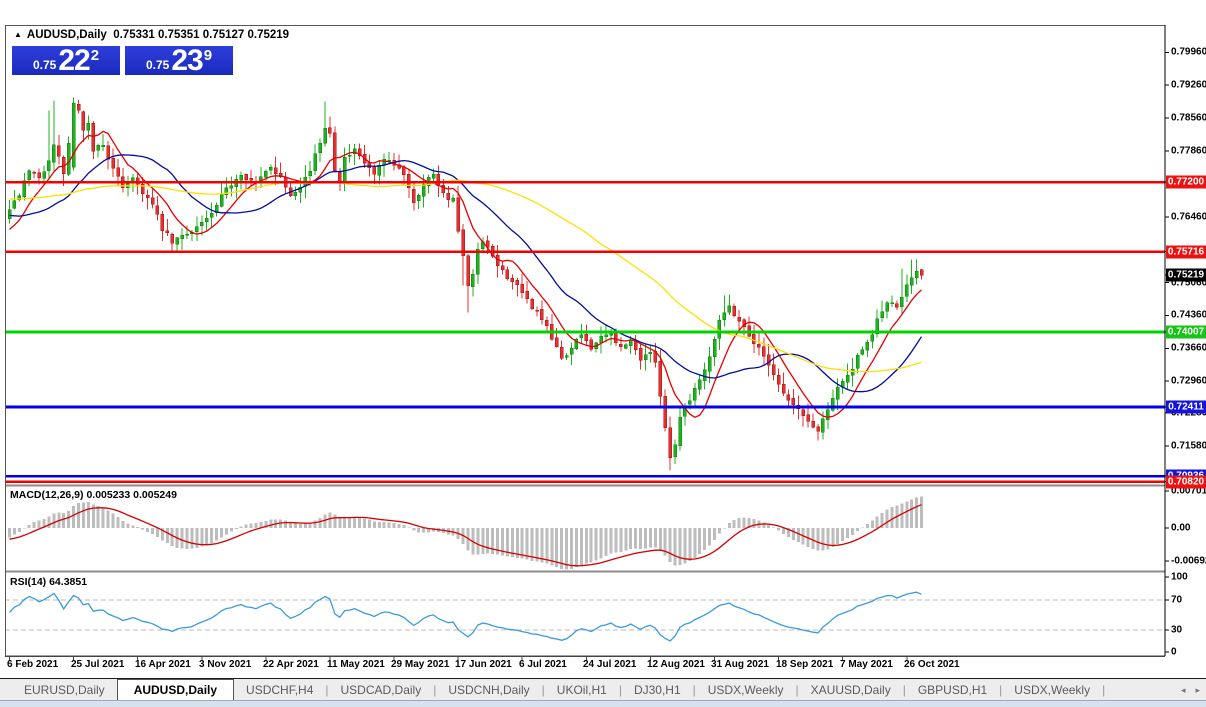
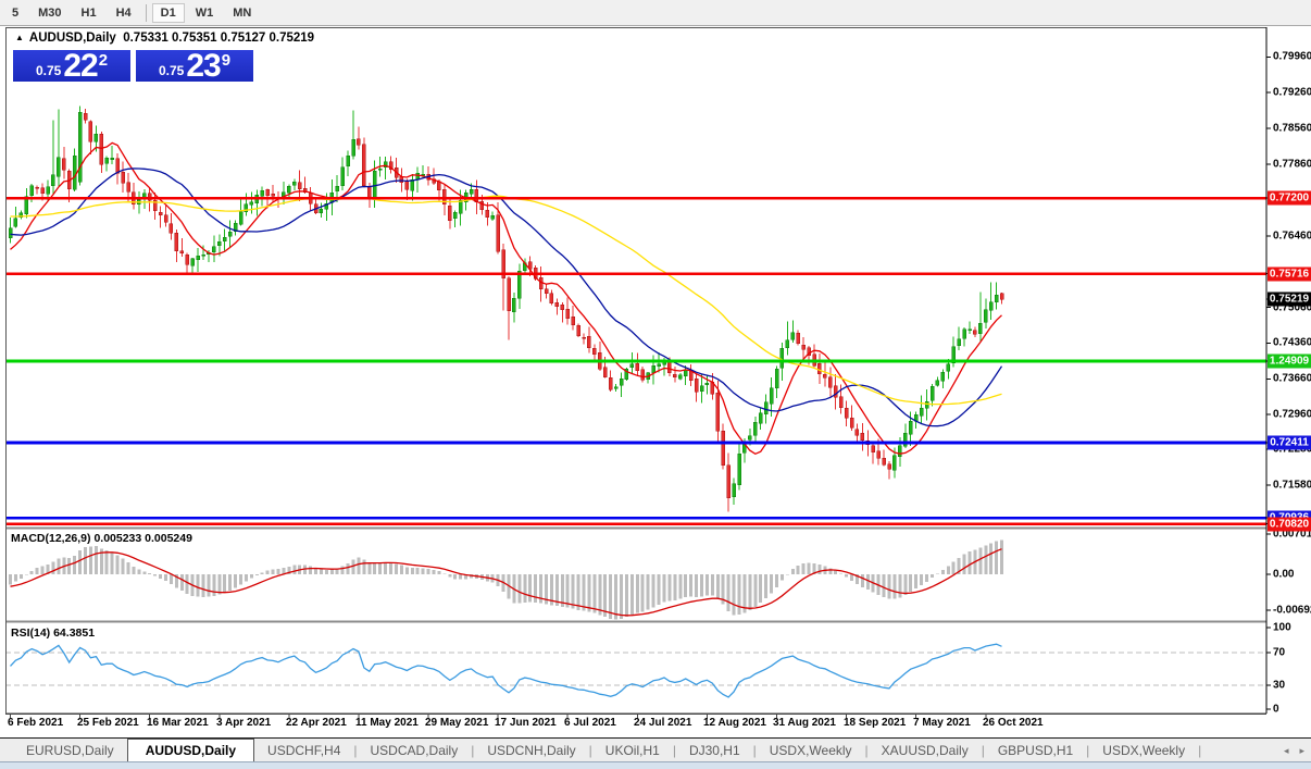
+ 5
+ M30
+ H1
+ H4
+ D1
+ W1
+ MN
  ▲ AUDUSD,Daily 0.75331 0.75351 0.75127 0.75219
  0.75
  22
  2
  0.75
  23
  9
  MACD(12,26,9) 0.005233 0.005249
  RSI(14) 64.3851
  0.79960
  0.79260
  0.78560
  0.77860
  0.76460
  0.75060
  0.74360
  0.73660
  0.72960
  0.71580
  0.00701
  0.00
  -0.0069
  100
  70
  30
  0
  0.77200
  0.75716
  0.75219
- 0.74007
+ 1.24909
  0.72411
  0.70820
  6 Feb 2021
- 25 Jul 2021
+ 25 Feb 2021
- 16 Apr 2021
+ 16 Mar 2021
- 3 Nov 2021
+ 3 Apr 2021
  22 Apr 2021
  11 May 2021
  29 May 2021
  17 Jun 2021
  6 Jul 2021
  24 Jul 2021
  12 Aug 2021
  31 Aug 2021
  18 Sep 2021
  7 May 2021
  26 Oct 2021
  EURUSD,Daily
  AUDUSD,Daily
  USDCHF,H4
  |
  USDCAD,Daily
  |
  USDCNH,Daily
  |
  UKOil,H1
  |
  DJ30,H1
  |
  USDX,Weekly
  |
  XAUUSD,Daily
  |
  GBPUSD,H1
  |
  USDX,Weekly
  |
  ◂
  ▸
